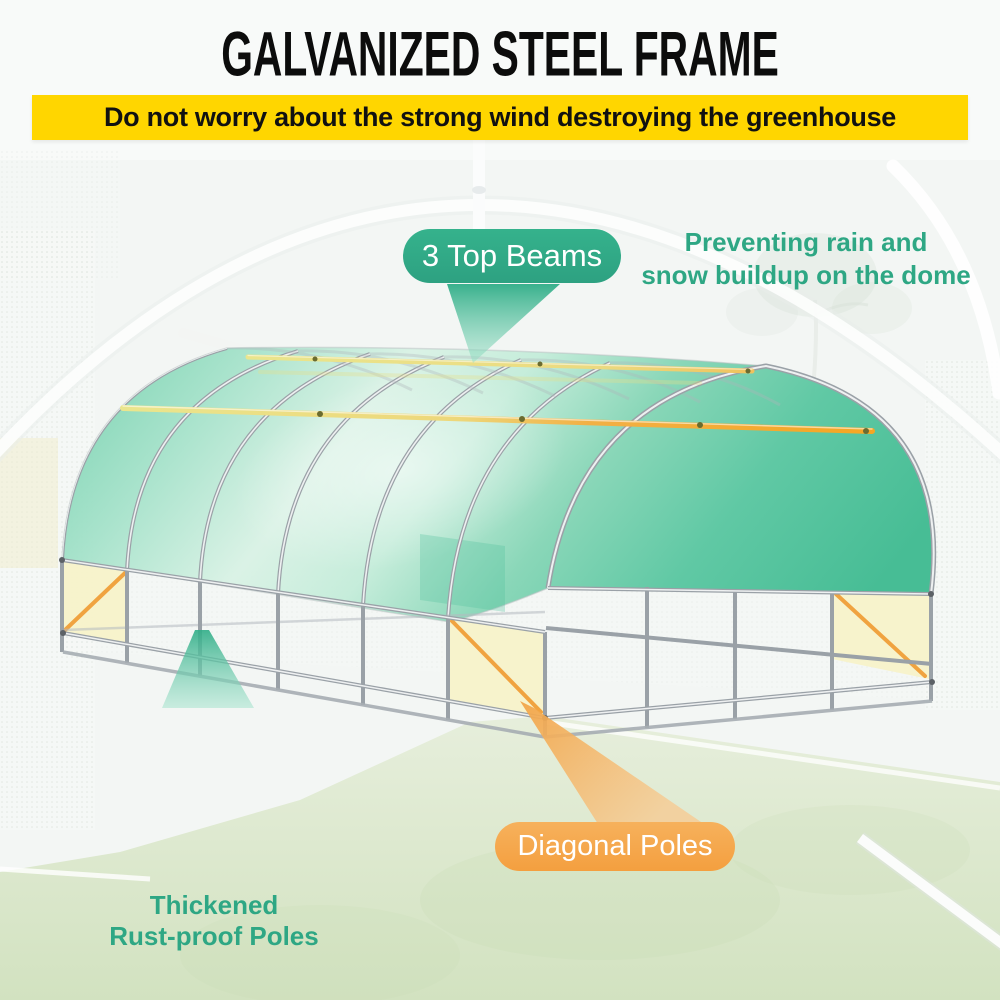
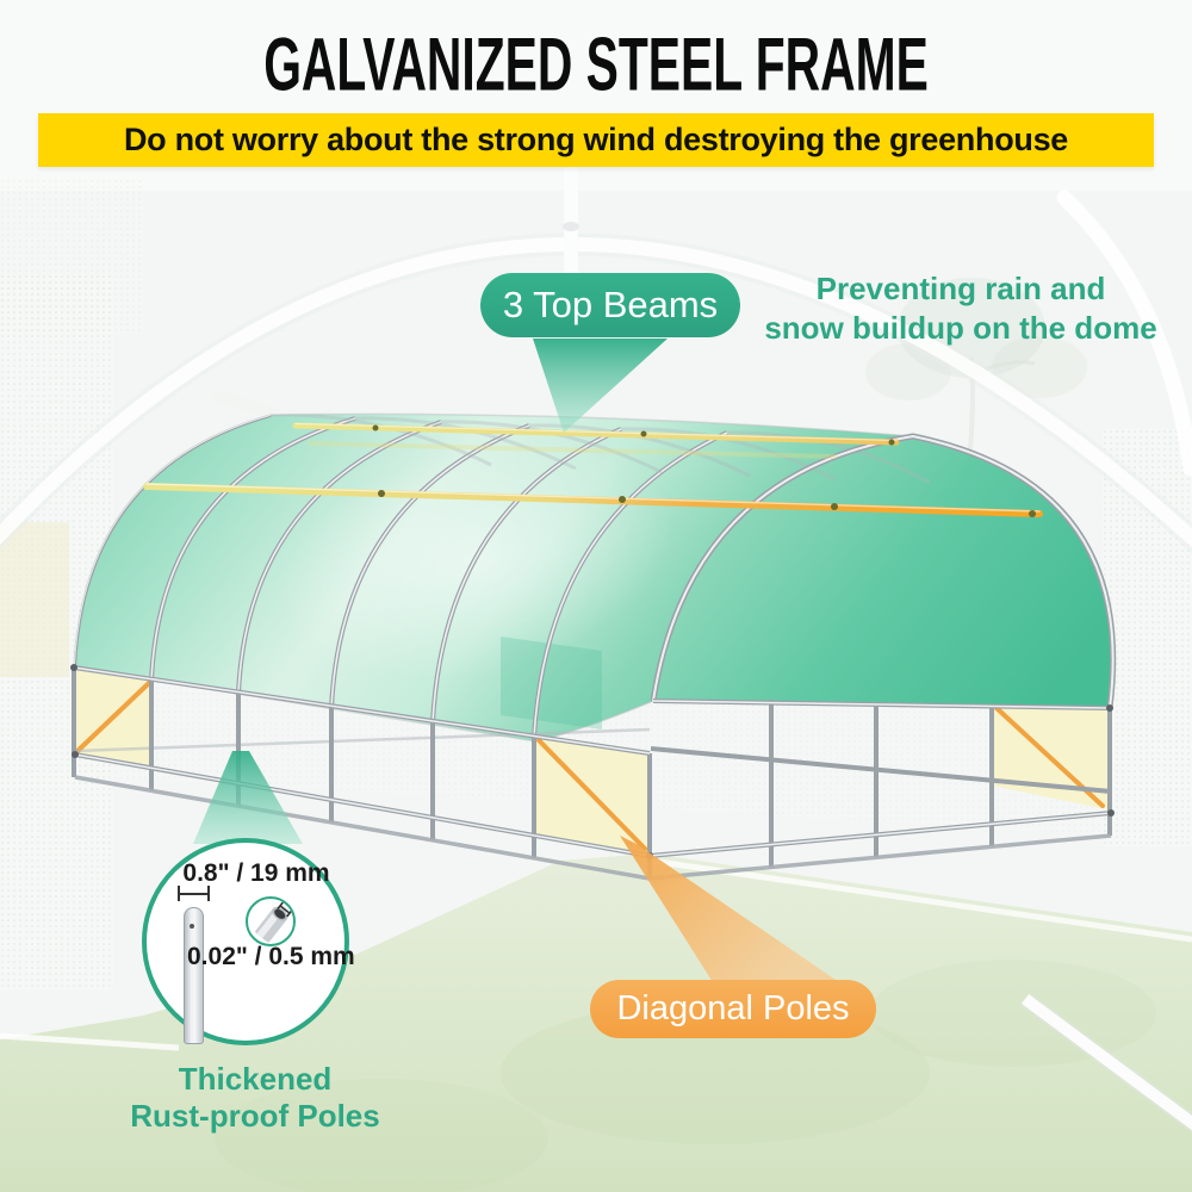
  GALVANIZED STEEL FRAME
  Do not worry about the strong wind destroying the greenhouse
  3 Top Beams
  Preventing rain and
  snow buildup on the dome
+ 0.8" / 19 mm
+ 0.02" / 0.5 mm
  Thickened
  Rust-proof Poles
  Diagonal Poles
